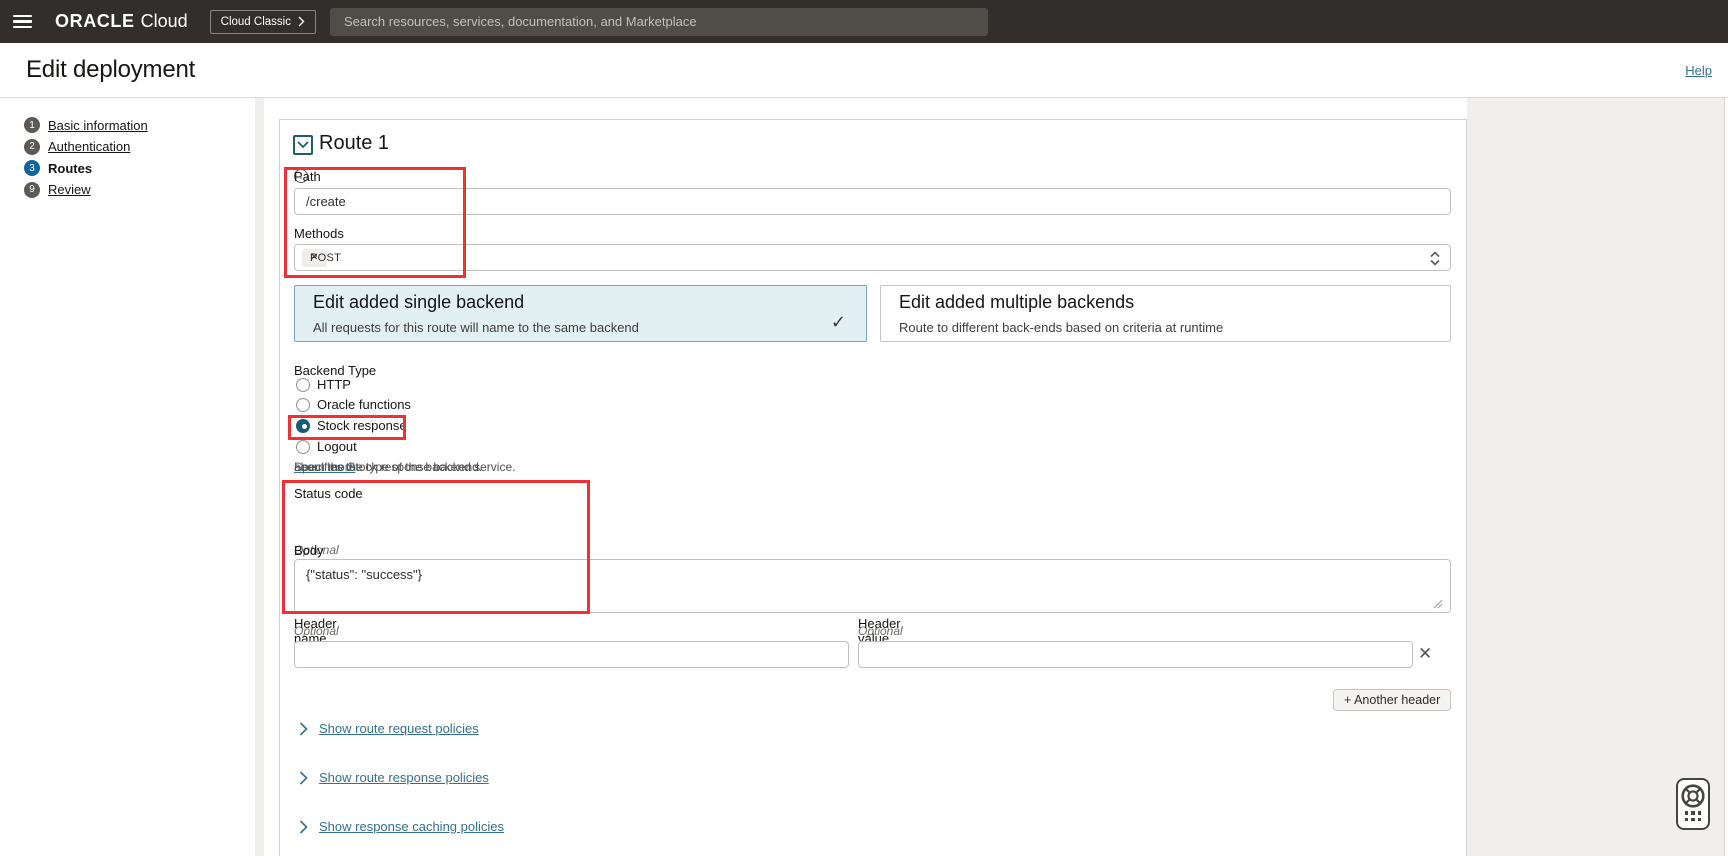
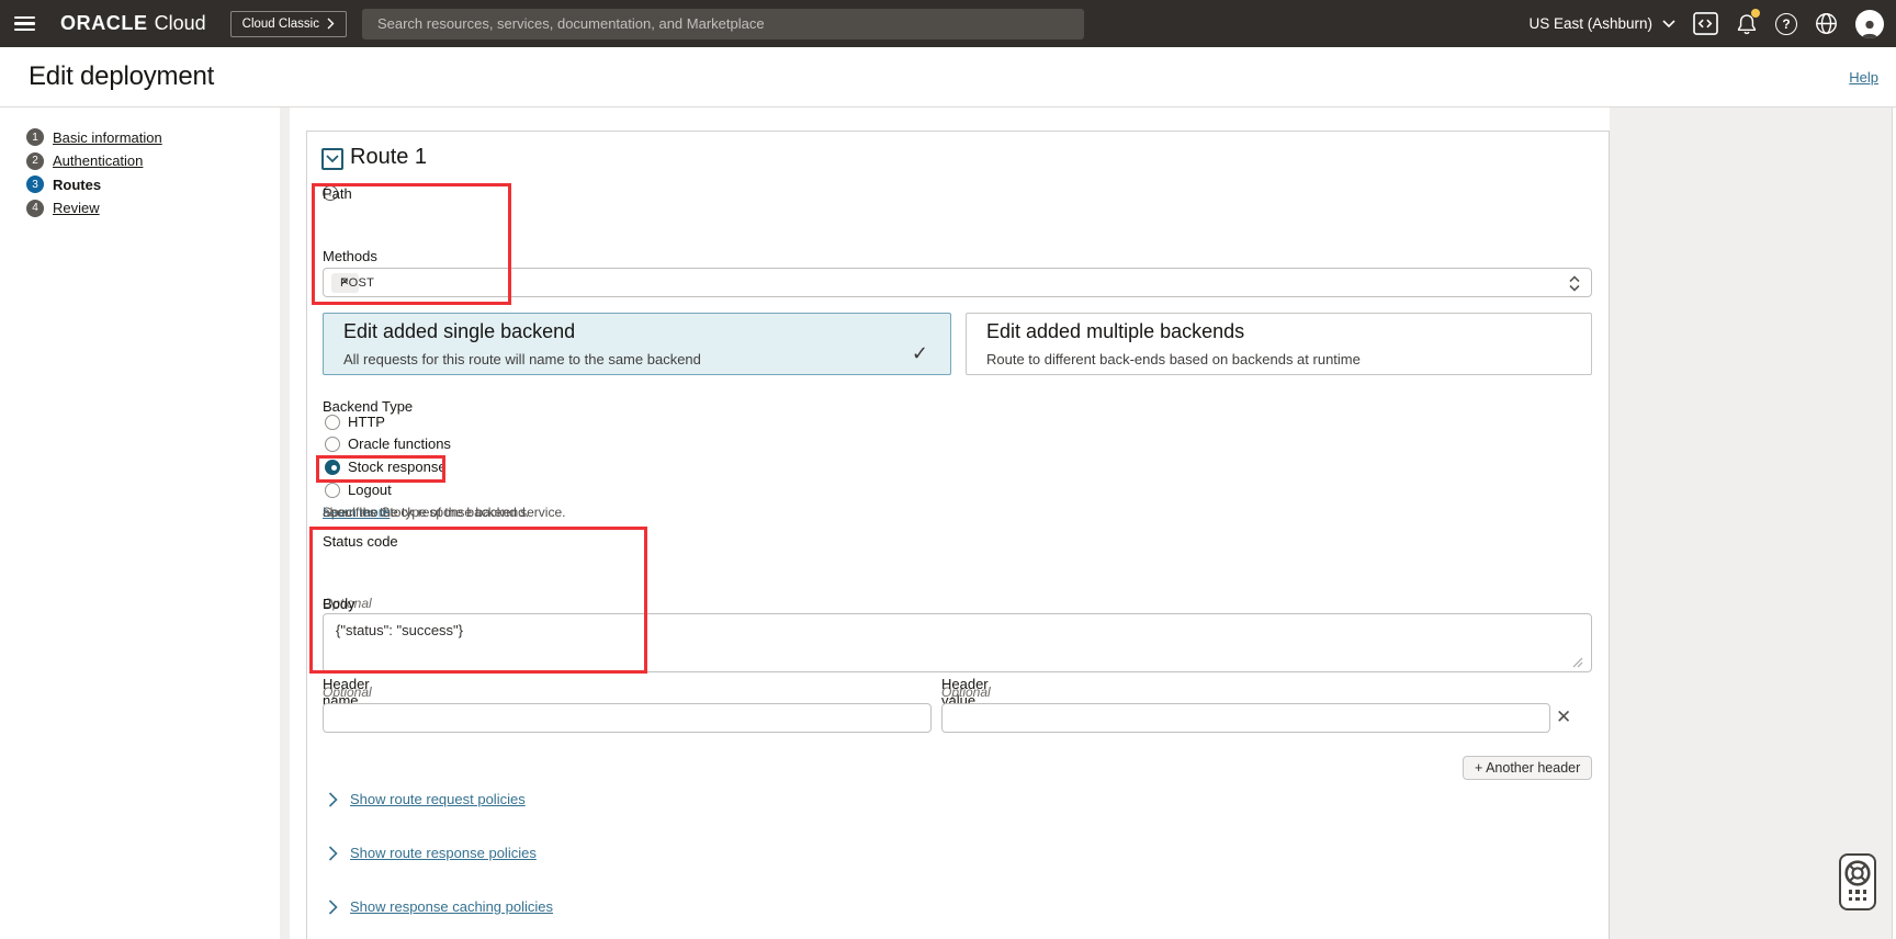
  ORACLE
  Cloud
  Cloud Classic
  Search resources, services, documentation, and Marketplace
+ US East (Ashburn)
+ ?
  Edit deployment
  Help
  1
  Basic information
  2
  Authentication
  3
  Routes
- 9
+ 4
  Review
  Route 1
  Path
  i
- /create
  Methods
  POST
  ✕
  Edit added single backend
  All requests for this route will name to the same backend
  ✓
  Edit added multiple backends
- Route to different back-ends based on criteria at runtime
+ Route to different back-ends based on backends at runtime
  Backend Type
  HTTP
  Oracle functions
  Stock response
  Logout
  Specifies the type of the backend service.
  Learn more
  about the Stock response backend.
  Status code
  Body
  Optional
  {"status": "success"}
  Header name
  Optional
  Header value
  Optional
  ✕
  + Another header
  Show route request policies
  Show route response policies
  Show response caching policies
